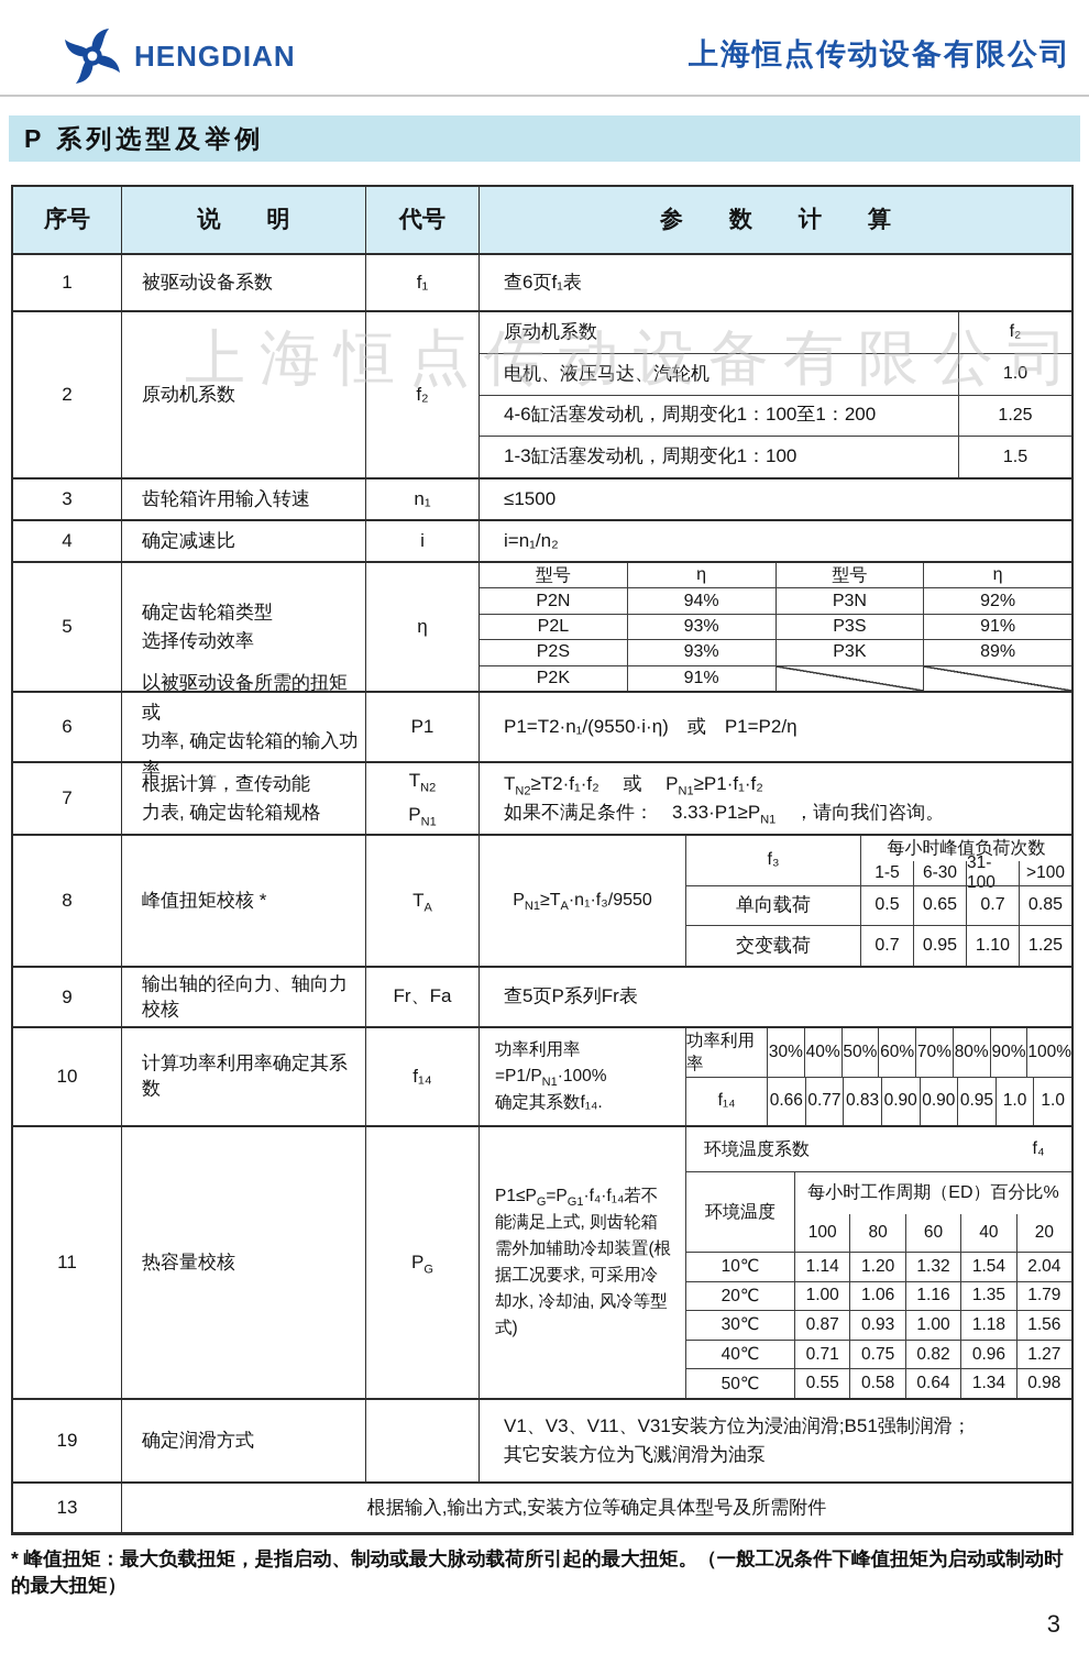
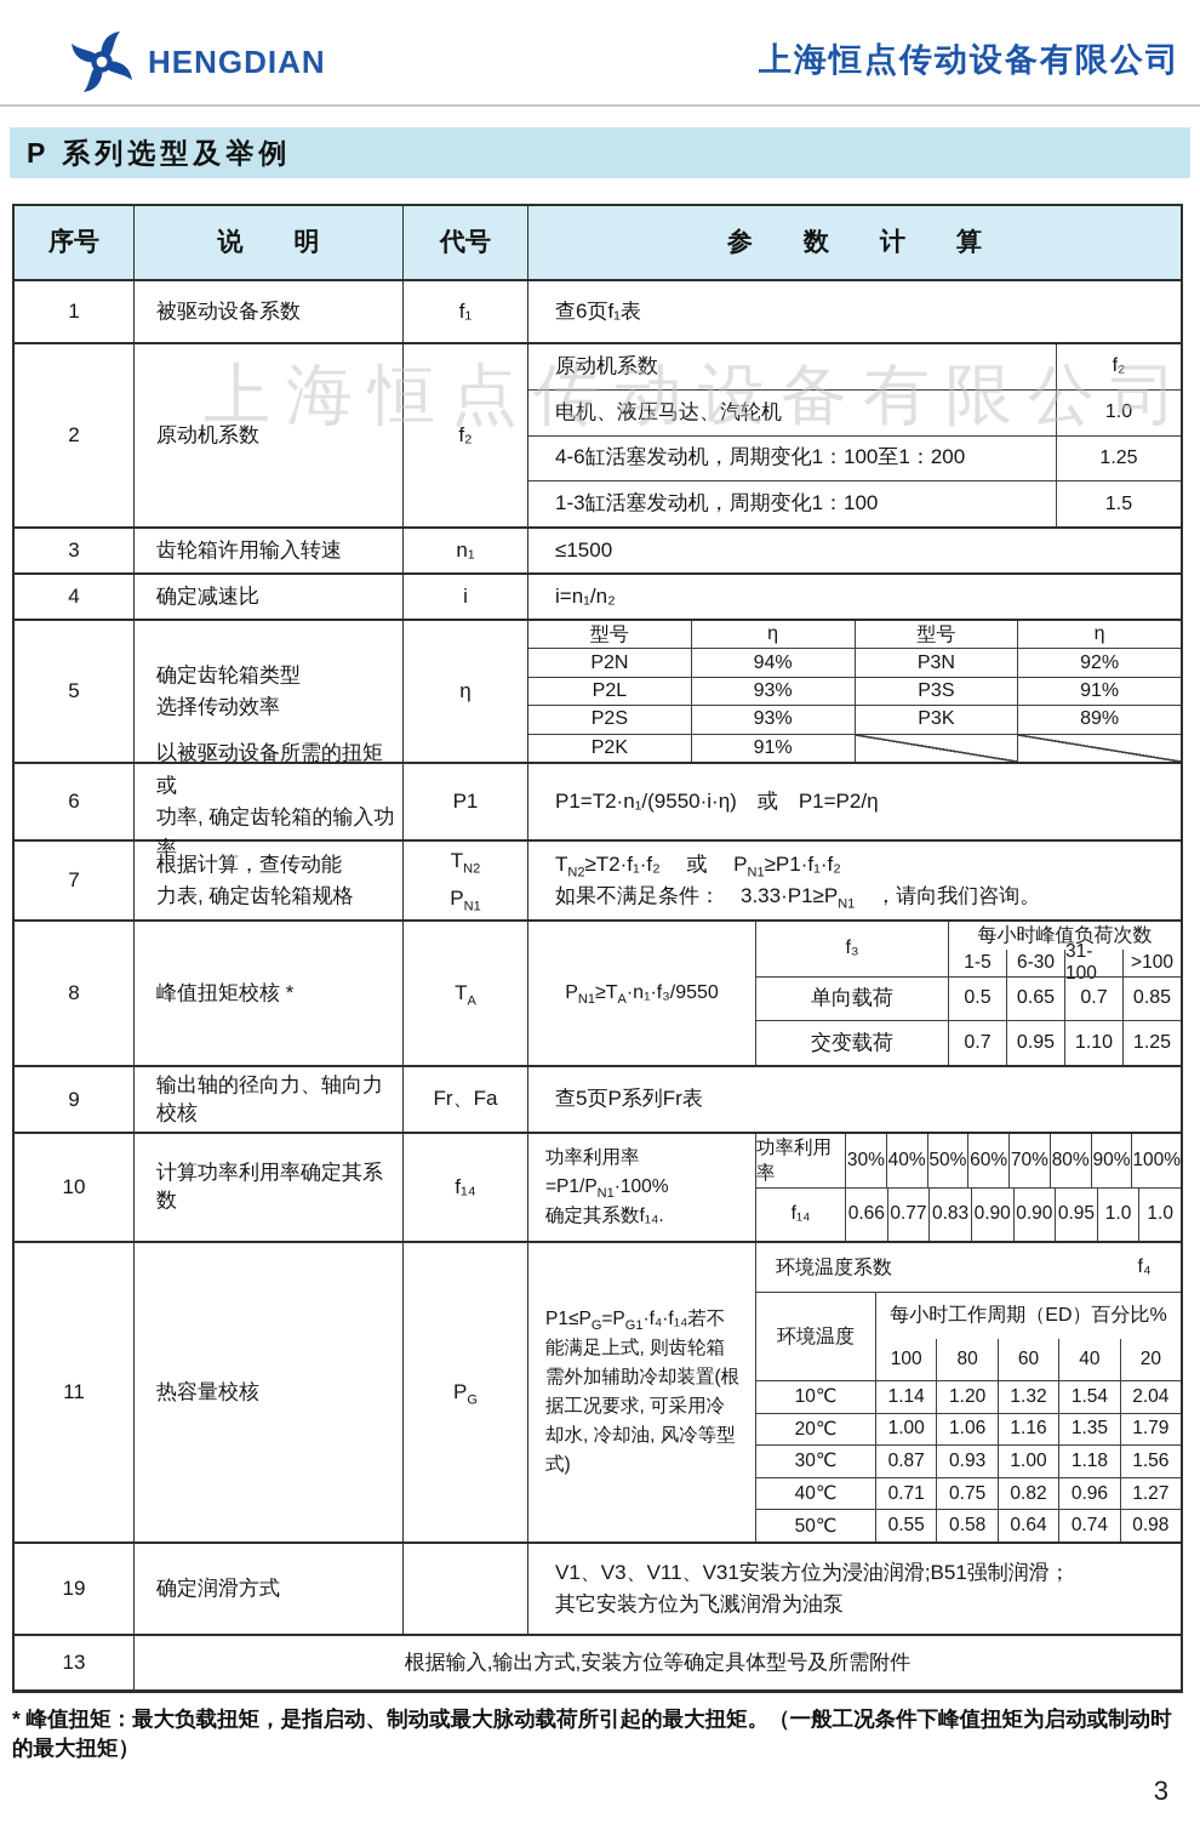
  HENGDIAN
  上海恒点传动设备有限公司
  P 系列选型及举例
  上海恒点传动设备有限公司
  序号
  说 明
  代号
  参 数 计 算
  1
  被驱动设备系数
  f₁
  查6页f₁表
  2
  原动机系数
  f₂
  原动机系数
  f₂
  电机、液压马达、汽轮机
  1.0
  4-6缸活塞发动机，周期变化1：100至1：200
  1.25
  1-3缸活塞发动机，周期变化1：100
  1.5
  3
  齿轮箱许用输入转速
  n₁
  ≤1500
  4
  确定减速比
  i
  i=n₁/n₂
  5
  确定齿轮箱类型
  选择传动效率
  η
  型号
  η
  型号
  η
  P2N
  94%
  P3N
  92%
  P2L
  93%
  P3S
  91%
  P2S
  93%
  P3K
  89%
  P2K
  91%
  6
  以被驱动设备所需的扭矩或
  功率, 确定齿轮箱的输入功率
  P1
  P1=T2·n₁/(9550·i·η) 或 P1=P2/η
  7
  根据计算，查传动能
  力表, 确定齿轮箱规格
  TN2
  PN1
  TN2≥T2·f₁·f₂ 或 PN1≥P1·f₁·f₂
  如果不满足条件： 3.33·P1≥PN1 ，请向我们咨询。
  8
  峰值扭矩校核 *
  TA
  PN1≥TA·n₁·f₃/9550
  f₃
  每小时峰值负荷次数
  1-5
  6-30
  31-100
  >100
  单向载荷
  0.5
  0.65
  0.7
  0.85
  交变载荷
  0.7
  0.95
  1.10
  1.25
  9
  输出轴的径向力、轴向力校核
  Fr、Fa
  查5页P系列Fr表
  10
  计算功率利用率确定其系数
  f₁₄
  功率利用率
  =P1/PN1·100%
  确定其系数f₁₄.
  功率利用率
  30%
  40%
  50%
  60%
  70%
  80%
  90%
  100%
  f₁₄
  0.66
  0.77
  0.83
  0.90
  0.90
  0.95
  1.0
  1.0
  11
  热容量校核
  PG
  P1≤PG=PG1·f₄·f₁₄若不能满足上式, 则齿轮箱需外加辅助冷却装置(根据工况要求, 可采用冷却水, 冷却油, 风冷等型式)
  环境温度系数
  f₄
  环境温度
  每小时工作周期（ED）百分比%
  100
  80
  60
  40
  20
  10℃
  1.14
  1.20
  1.32
  1.54
  2.04
  20℃
  1.00
  1.06
  1.16
  1.35
  1.79
  30℃
  0.87
  0.93
  1.00
  1.18
  1.56
  40℃
  0.71
  0.75
  0.82
  0.96
  1.27
  50℃
  0.55
  0.58
  0.64
- 1.34
+ 0.74
  0.98
  19
  确定润滑方式
  V1、V3、V11、V31安装方位为浸油润滑;B51强制润滑；
  其它安装方位为飞溅润滑为油泵
  13
  根据输入,输出方式,安装方位等确定具体型号及所需附件
  * 峰值扭矩：最大负载扭矩，是指启动、制动或最大脉动载荷所引起的最大扭矩。（一般工况条件下峰值扭矩为启动或制动时的最大扭矩）
  3
